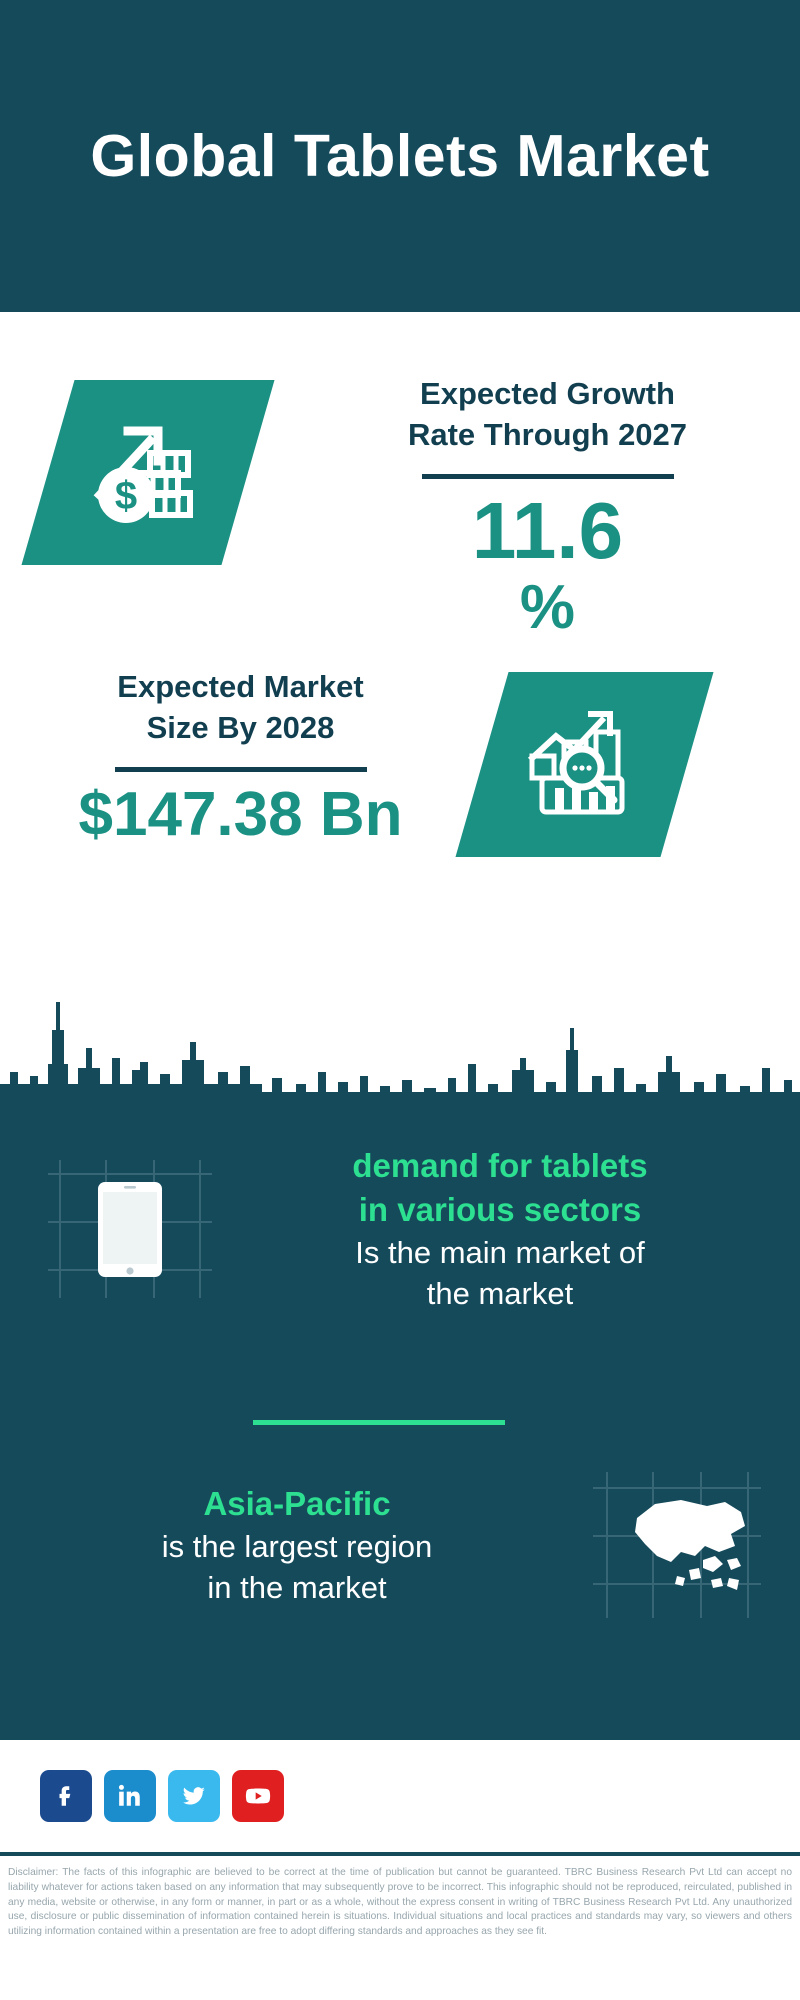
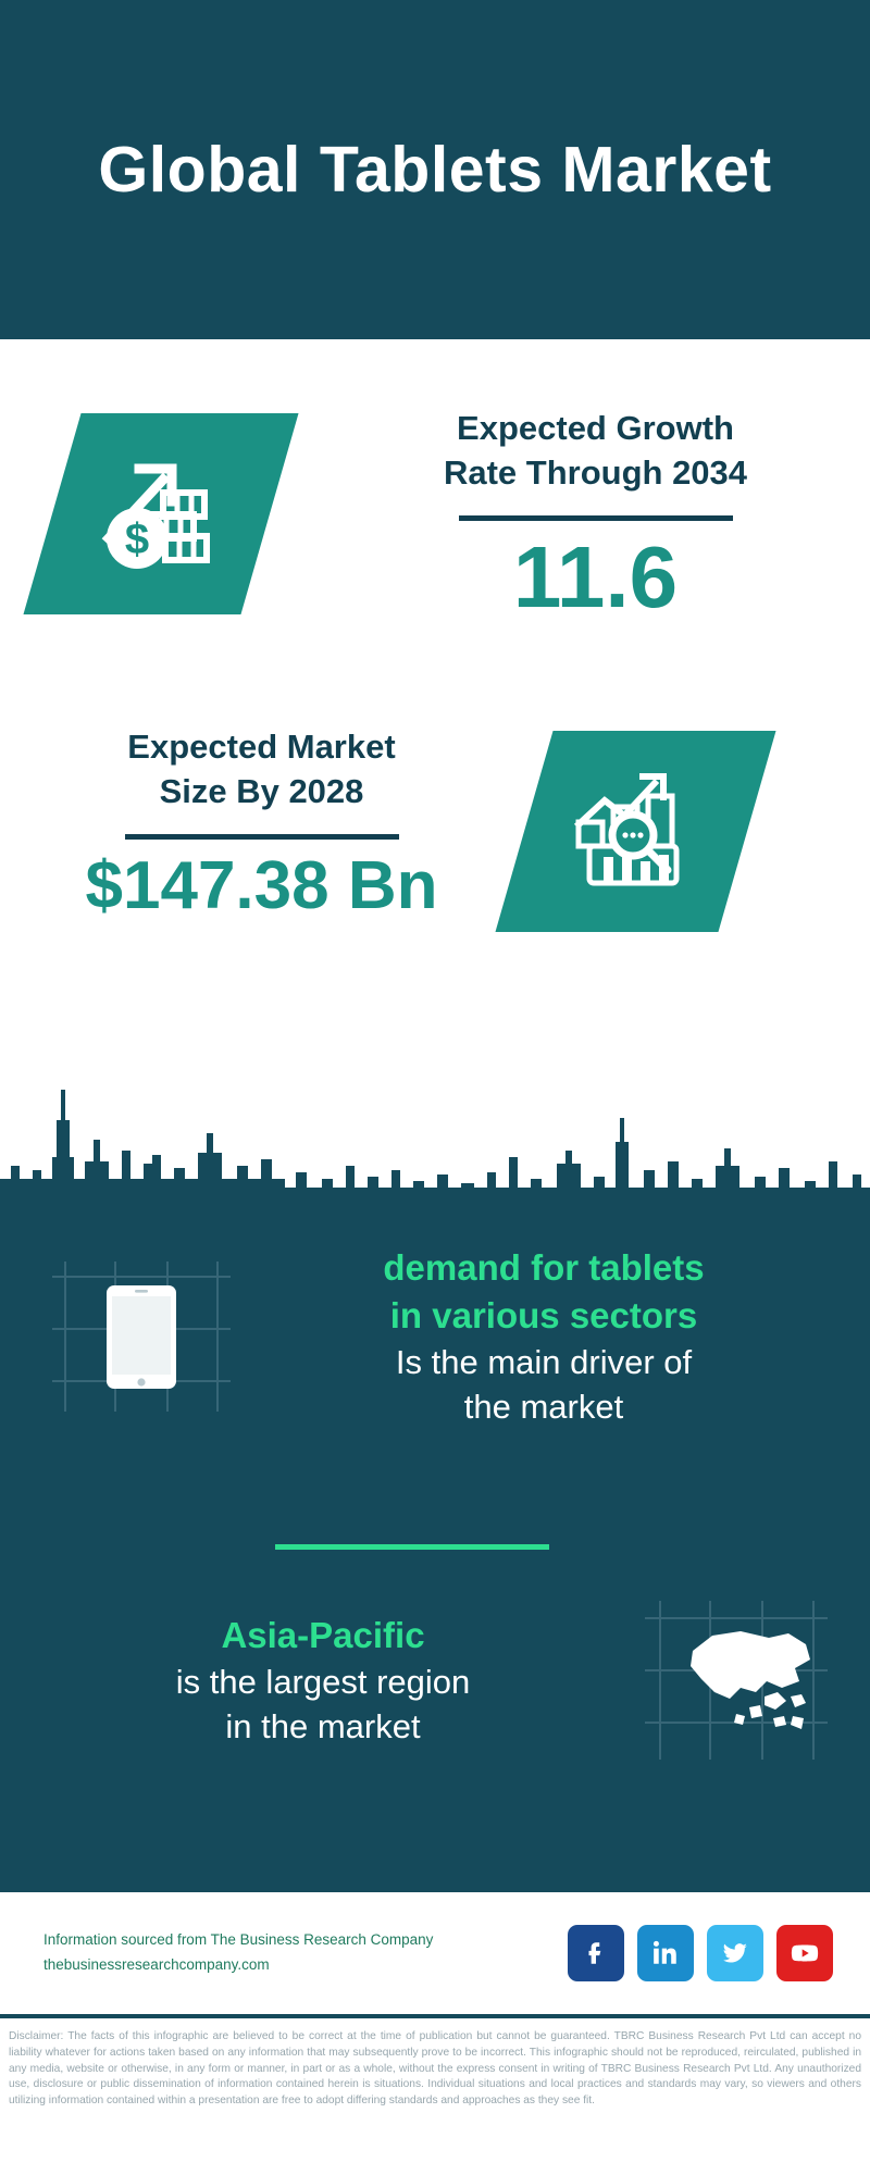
  Global Tablets Market
  Expected Growth
- Rate Through 2027
+ Rate Through 2034
  11.6
- %
  Expected Market
  Size By 2028
  $147.38 Bn
  demand for tablets
  in various sectors
- Is the main market of
+ Is the main driver of
  the market
  Asia-Pacific
  is the largest region
  in the market
+ Information sourced from The Business Research Company
+ thebusinessresearchcompany.com
  Disclaimer: The facts of this infographic are believed to be correct at the time of publication but cannot be guaranteed. TBRC Business Research Pvt Ltd can accept no liability whatever for actions taken based on any information that may subsequently prove to be incorrect. This infographic should not be reproduced, reirculated, published in any media, website or otherwise, in any form or manner, in part or as a whole, without the express consent in writing of TBRC Business Research Pvt Ltd. Any unauthorized use, disclosure or public dissemination of information contained herein is situations. Individual situations and local practices and standards may vary, so viewers and others utilizing information contained within a presentation are free to adopt differing standards and approaches as they see fit.
